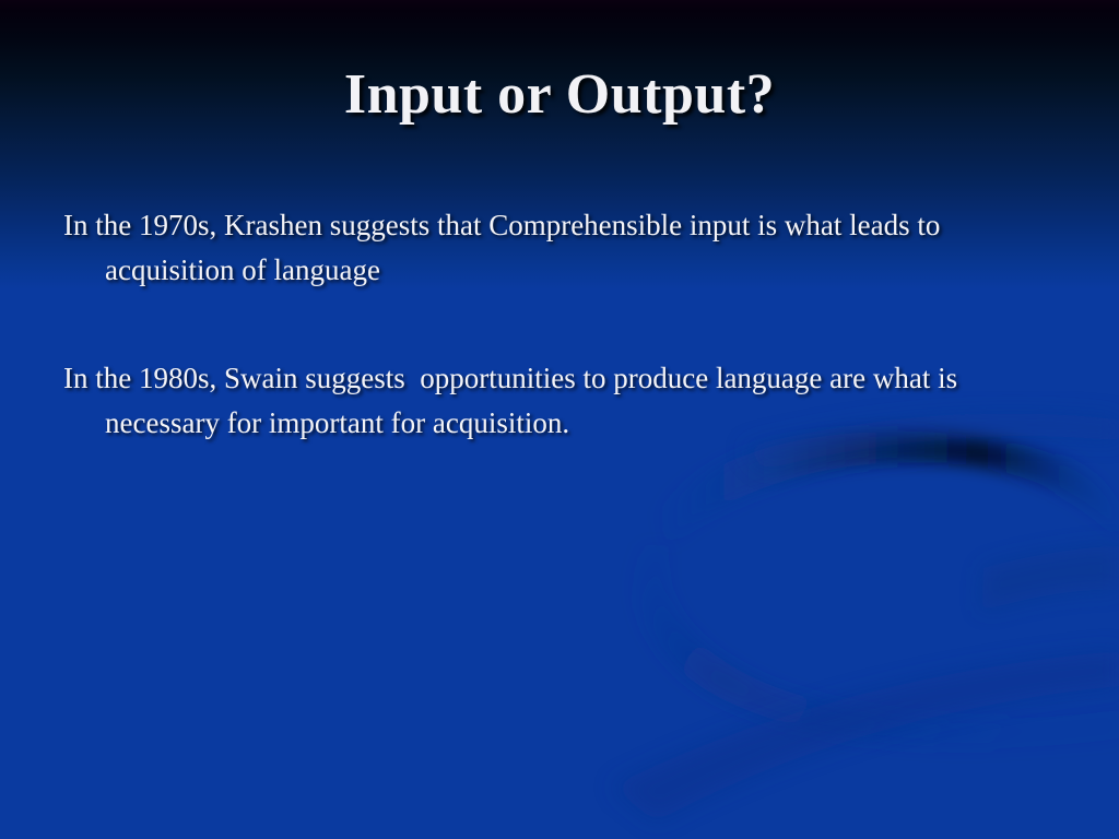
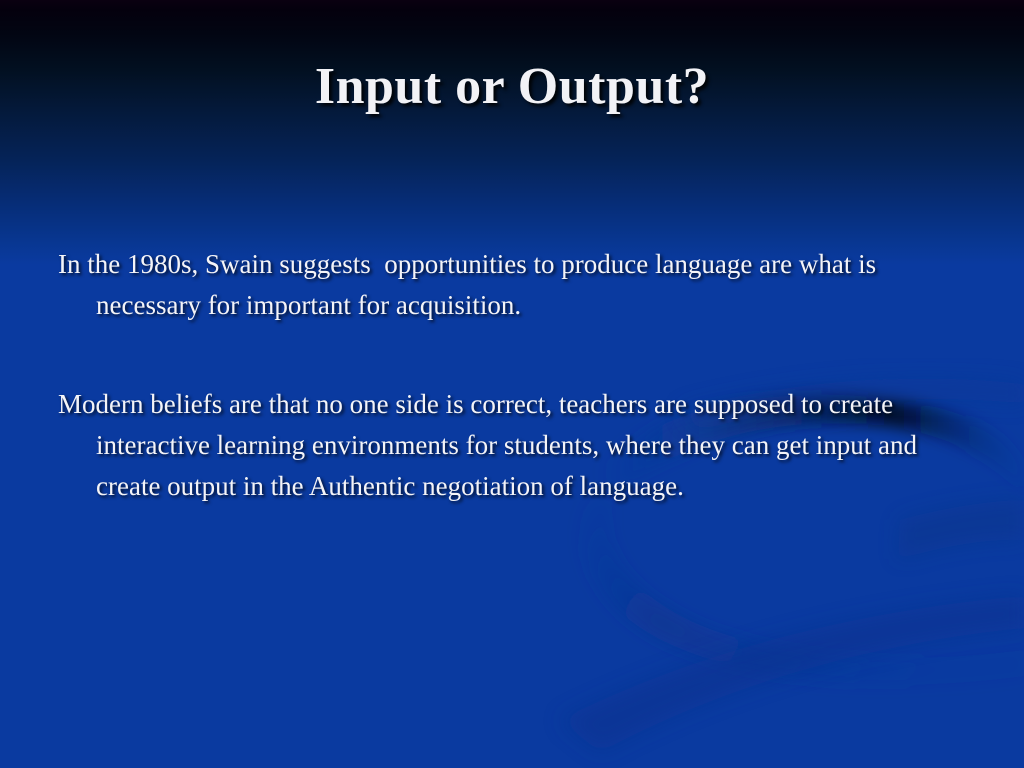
  Input or Output?
- In the 1970s, Krashen suggests that Comprehensible input is what leads to acquisition of language
  In the 1980s, Swain suggests opportunities to produce language are what is necessary for important for acquisition.
+ Modern beliefs are that no one side is correct, teachers are supposed to create interactive learning environments for students, where they can get input and create output in the Authentic negotiation of language.
